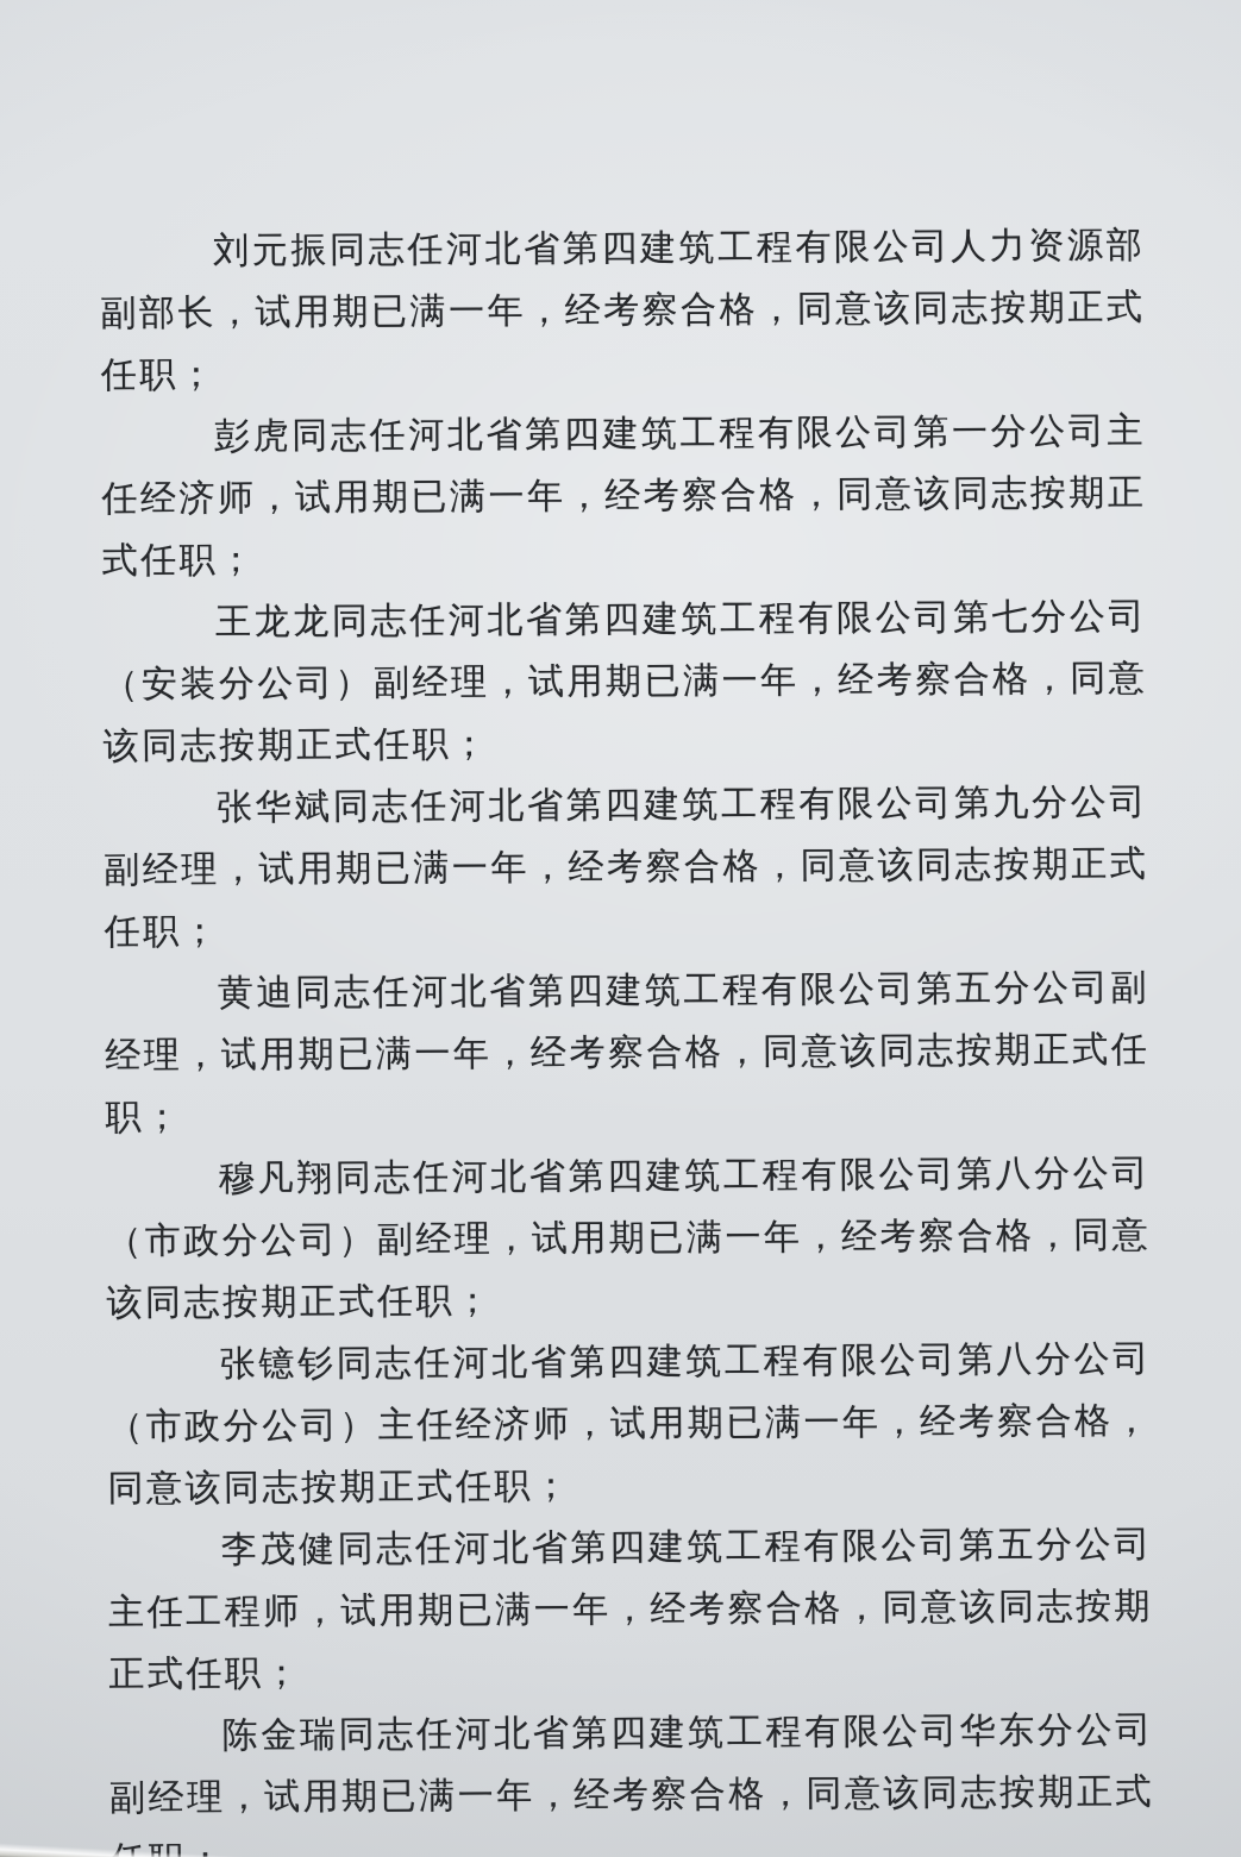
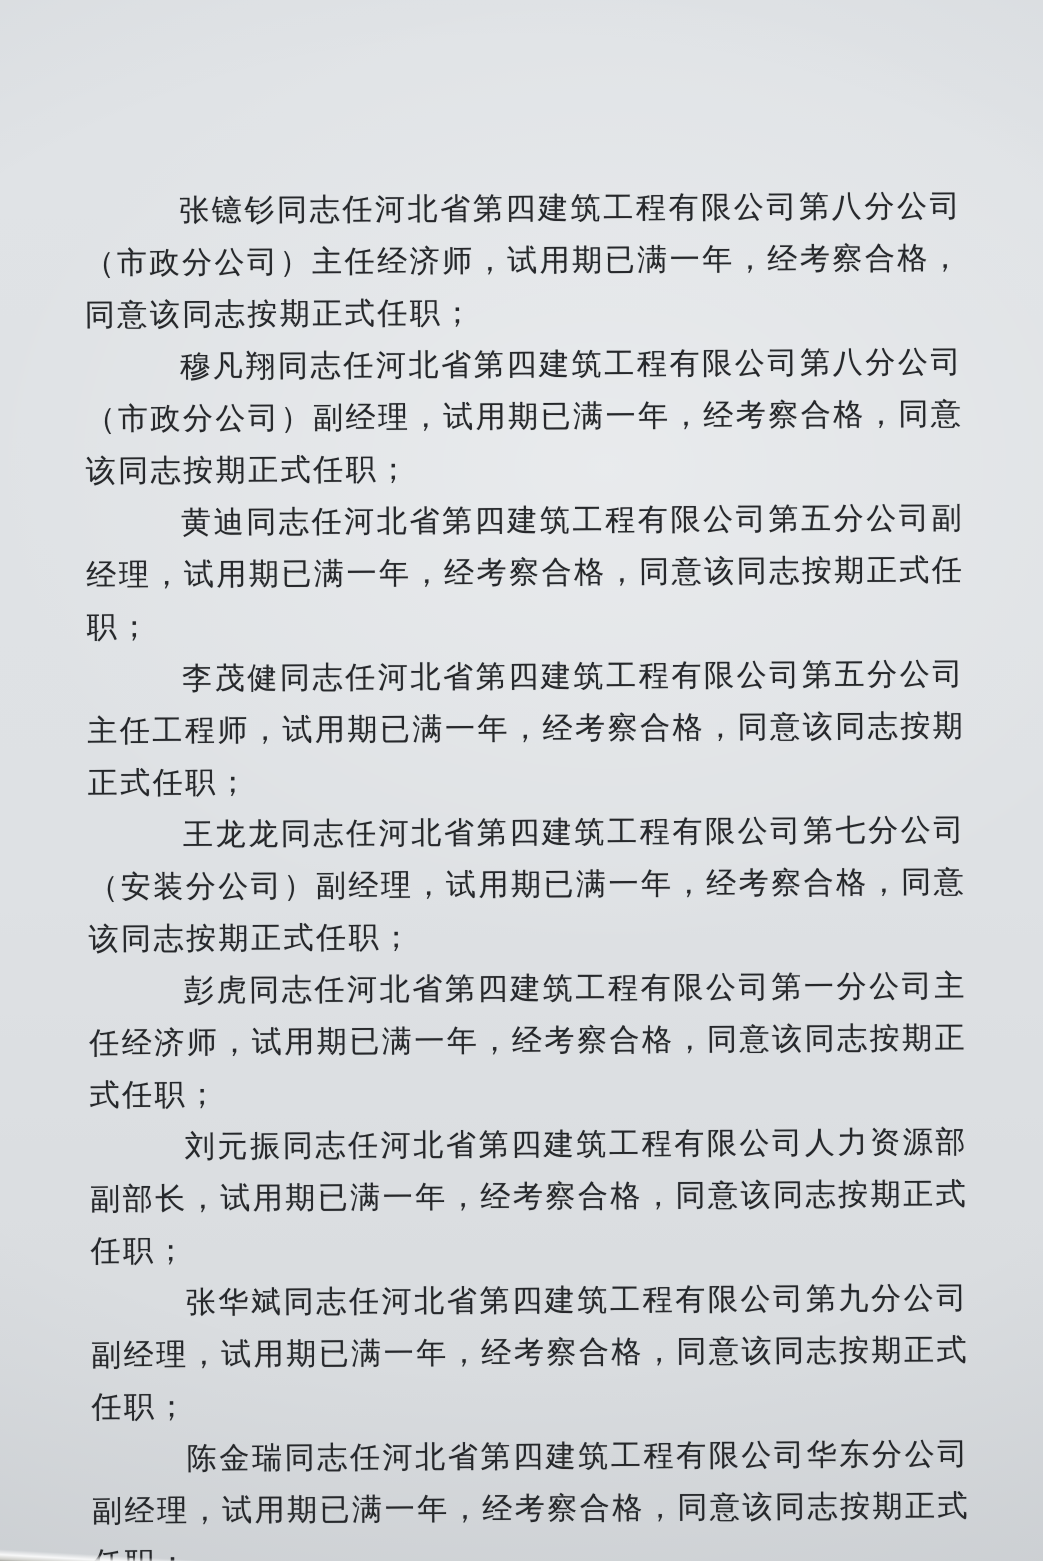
- 刘元振同志任河北省第四建筑工程有限公司人力资源部副部长，试用期已满一年，经考察合格，同意该同志按期正式任职；
+ 张镱钐同志任河北省第四建筑工程有限公司第八分公司（市政分公司）主任经济师，试用期已满一年，经考察合格，同意该同志按期正式任职；
- 彭虎同志任河北省第四建筑工程有限公司第一分公司主任经济师，试用期已满一年，经考察合格，同意该同志按期正式任职；
+ 穆凡翔同志任河北省第四建筑工程有限公司第八分公司（市政分公司）副经理，试用期已满一年，经考察合格，同意该同志按期正式任职；
- 王龙龙同志任河北省第四建筑工程有限公司第七分公司（安装分公司）副经理，试用期已满一年，经考察合格，同意该同志按期正式任职；
+ 黄迪同志任河北省第四建筑工程有限公司第五分公司副经理，试用期已满一年，经考察合格，同意该同志按期正式任职；
- 张华斌同志任河北省第四建筑工程有限公司第九分公司副经理，试用期已满一年，经考察合格，同意该同志按期正式任职；
+ 李茂健同志任河北省第四建筑工程有限公司第五分公司主任工程师，试用期已满一年，经考察合格，同意该同志按期正式任职；
- 黄迪同志任河北省第四建筑工程有限公司第五分公司副经理，试用期已满一年，经考察合格，同意该同志按期正式任职；
+ 王龙龙同志任河北省第四建筑工程有限公司第七分公司（安装分公司）副经理，试用期已满一年，经考察合格，同意该同志按期正式任职；
- 穆凡翔同志任河北省第四建筑工程有限公司第八分公司（市政分公司）副经理，试用期已满一年，经考察合格，同意该同志按期正式任职；
+ 彭虎同志任河北省第四建筑工程有限公司第一分公司主任经济师，试用期已满一年，经考察合格，同意该同志按期正式任职；
- 张镱钐同志任河北省第四建筑工程有限公司第八分公司（市政分公司）主任经济师，试用期已满一年，经考察合格，同意该同志按期正式任职；
+ 刘元振同志任河北省第四建筑工程有限公司人力资源部副部长，试用期已满一年，经考察合格，同意该同志按期正式任职；
- 李茂健同志任河北省第四建筑工程有限公司第五分公司主任工程师，试用期已满一年，经考察合格，同意该同志按期正式任职；
+ 张华斌同志任河北省第四建筑工程有限公司第九分公司副经理，试用期已满一年，经考察合格，同意该同志按期正式任职；
  陈金瑞同志任河北省第四建筑工程有限公司华东分公司副经理，试用期已满一年，经考察合格，同意该同志按期正式
